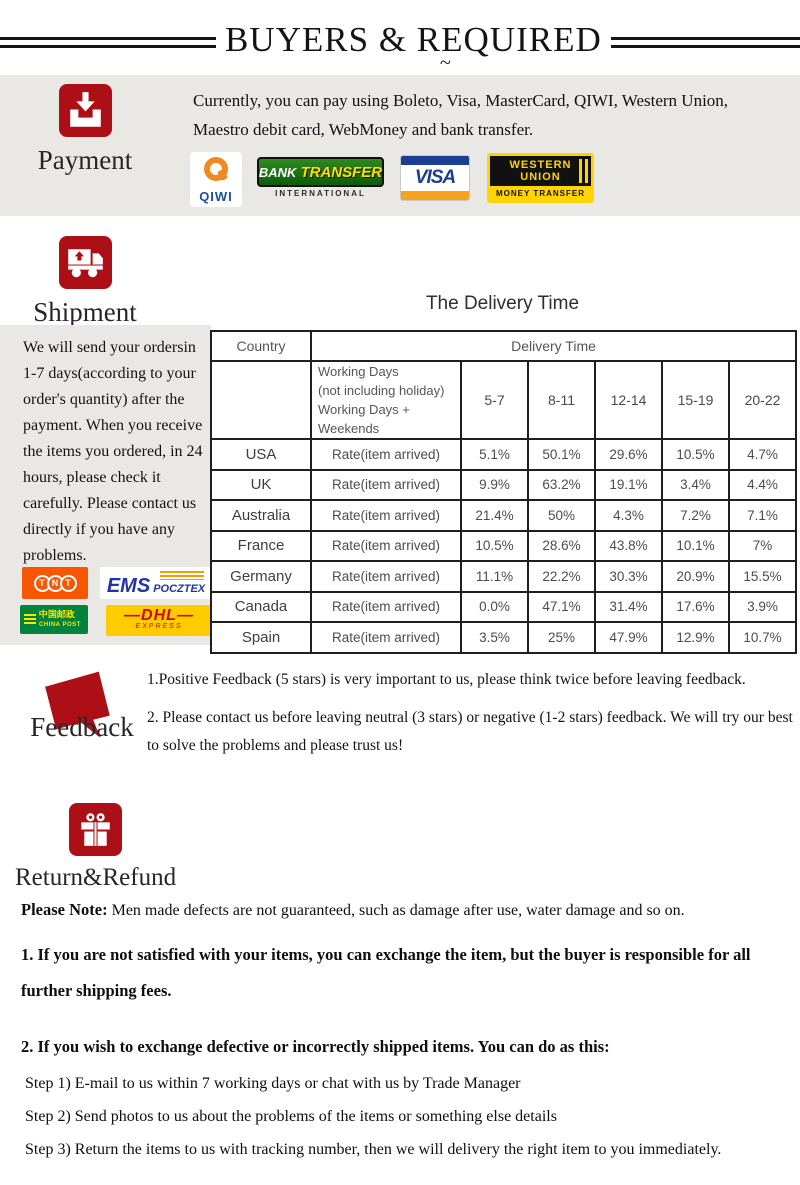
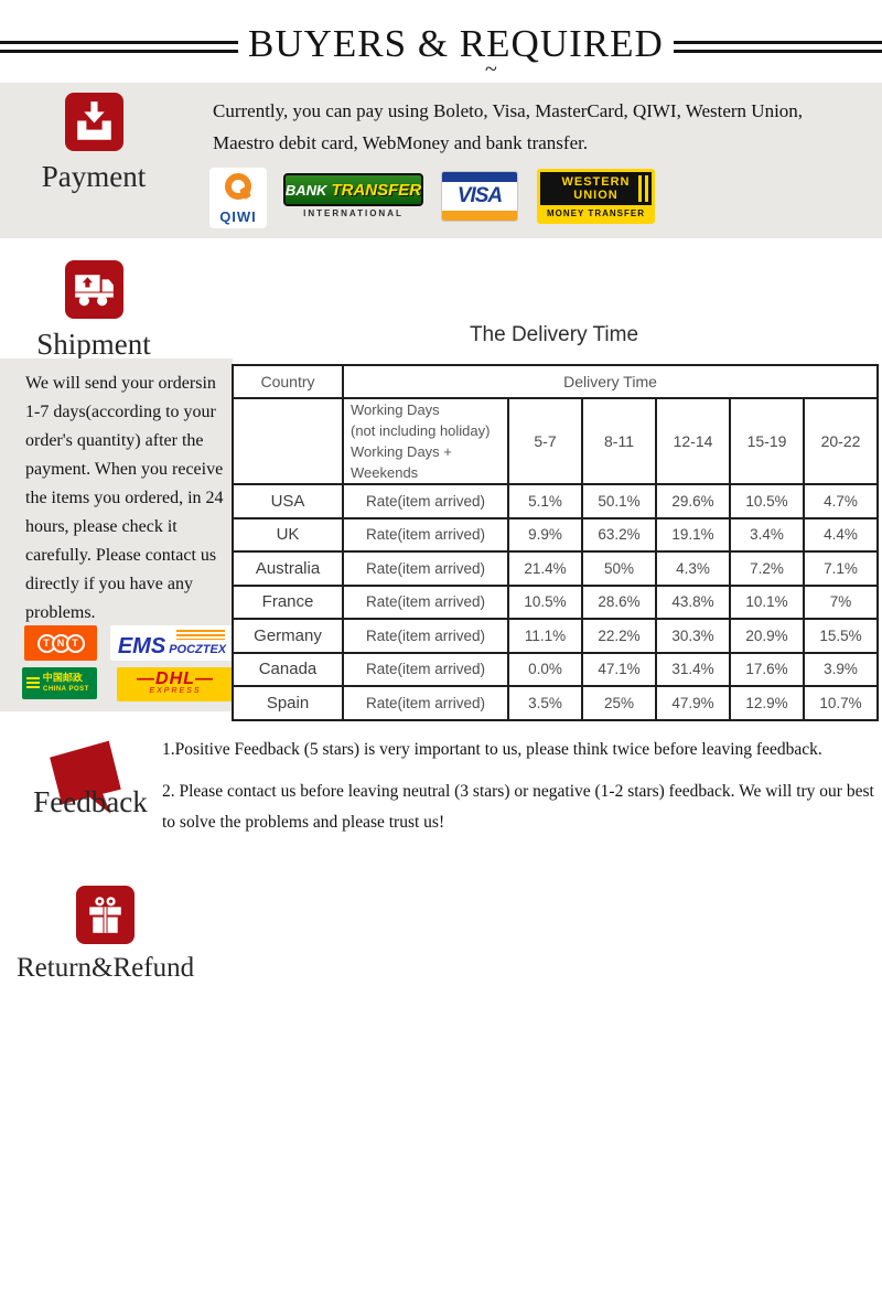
  BUYERS & REQUIRED
  ~
  Payment
  Currently, you can pay using Boleto, Visa, MasterCard, QIWI, Western Union, Maestro debit card, WebMoney and bank transfer.
  QIWI
  BANK
  TRANSFER
  INTERNATIONAL
  VISA
  WESTERN
  UNION
  MONEY TRANSFER
  Shipment
  The Delivery Time
  We will send your ordersin 1-7 days(according to your order's quantity) after the payment. When you receive the items you ordered, in 24 hours, please check it carefully. Please contact us directly if you have any problems.
  T
  N
  T
  EMS
  POCZTEX
  中国邮政
  —DHL—
  Country	Delivery Time
  	Working Days (not including holiday) Working Days + Weekends	5-7	8-11	12-14	15-19	20-22
  USA	Rate(item arrived)	5.1%	50.1%	29.6%	10.5%	4.7%
  UK	Rate(item arrived)	9.9%	63.2%	19.1%	3.4%	4.4%
  Australia	Rate(item arrived)	21.4%	50%	4.3%	7.2%	7.1%
  France	Rate(item arrived)	10.5%	28.6%	43.8%	10.1%	7%
  Germany	Rate(item arrived)	11.1%	22.2%	30.3%	20.9%	15.5%
  Canada	Rate(item arrived)	0.0%	47.1%	31.4%	17.6%	3.9%
  Spain	Rate(item arrived)	3.5%	25%	47.9%	12.9%	10.7%
  Feedback
  1.Positive Feedback (5 stars) is very important to us, please think twice before leaving feedback.
  2. Please contact us before leaving neutral (3 stars) or negative (1-2 stars) feedback. We will try our best to solve the problems and please trust us!
  Return&Refund
- Please Note: Men made defects are not guaranteed, such as damage after use, water damage and so on.
- 1. If you are not satisfied with your items, you can exchange the item, but the buyer is responsible for all further shipping fees.
- 2. If you wish to exchange defective or incorrectly shipped items. You can do as this:
- Step 1) E-mail to us within 7 working days or chat with us by Trade Manager
- Step 2) Send photos to us about the problems of the items or something else details
- Step 3) Return the items to us with tracking number, then we will delivery the right item to you immediately.
